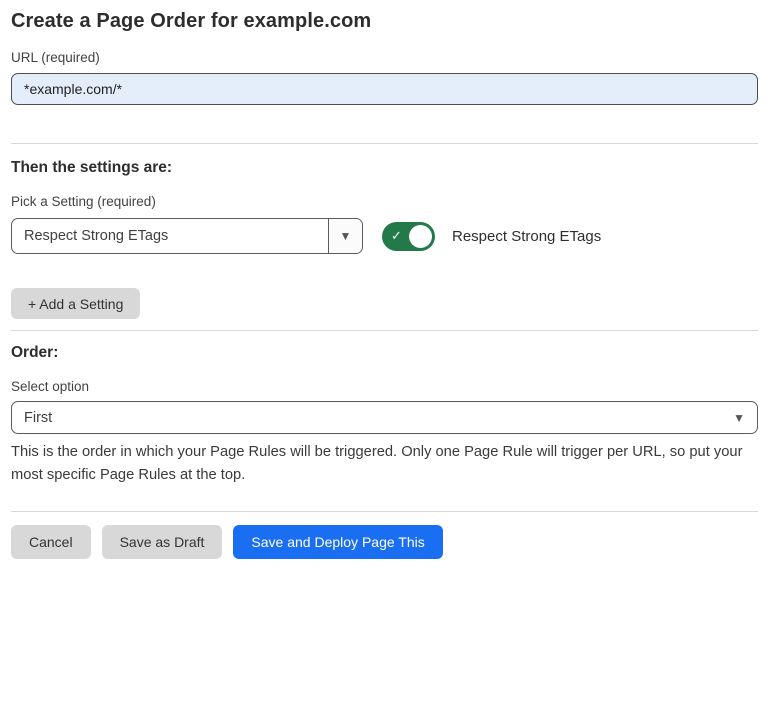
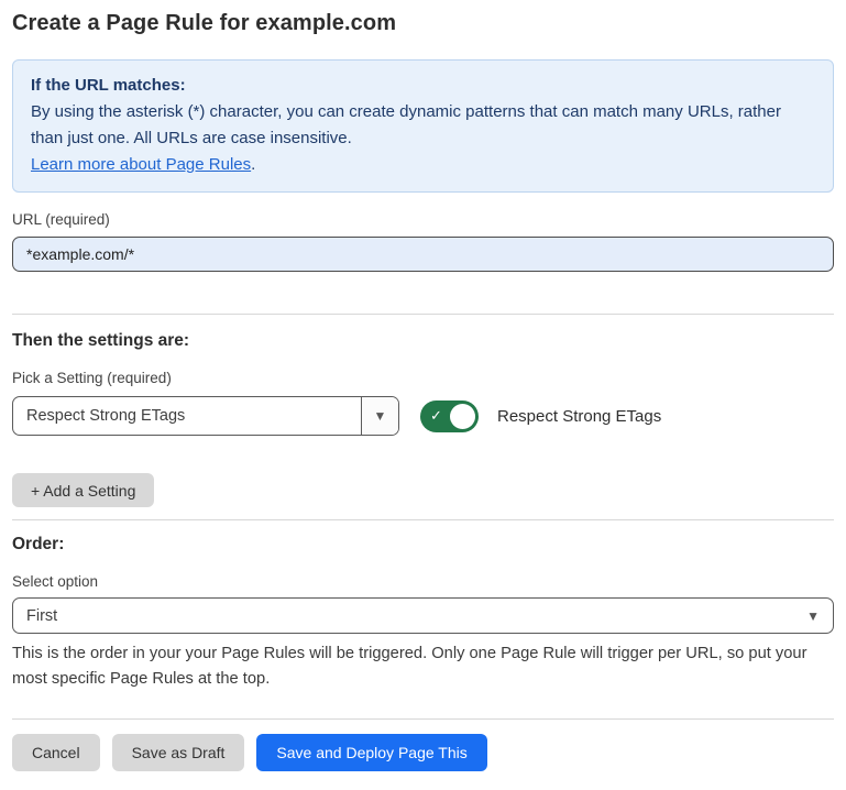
- Create a Page Order for example.com
+ Create a Page Rule for example.com
+ If the URL matches:
+ By using the asterisk (*) character, you can create dynamic patterns that can match many URLs, rather than just one. All URLs are case insensitive.
+ Learn more about Page Rules.
  URL (required)
  *example.com/*
  Then the settings are:
  Pick a Setting (required)
  Respect Strong ETags
  ▼
  ✓
  Respect Strong ETags
  + Add a Setting
  Order:
  Select option
  First
  ▼
- This is the order in which your Page Rules will be triggered. Only one Page Rule will trigger per URL, so put your most specific Page Rules at the top.
+ This is the order in your your Page Rules will be triggered. Only one Page Rule will trigger per URL, so put your most specific Page Rules at the top.
  Cancel
  Save as Draft
  Save and Deploy Page This
